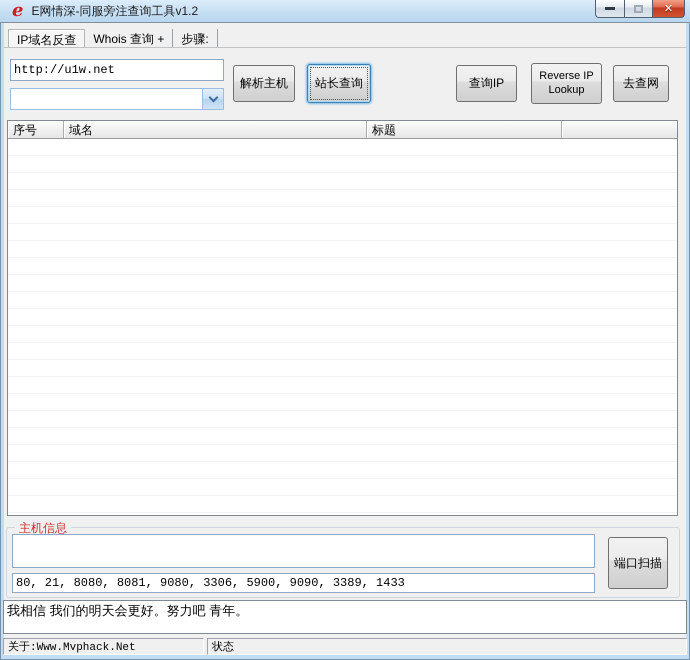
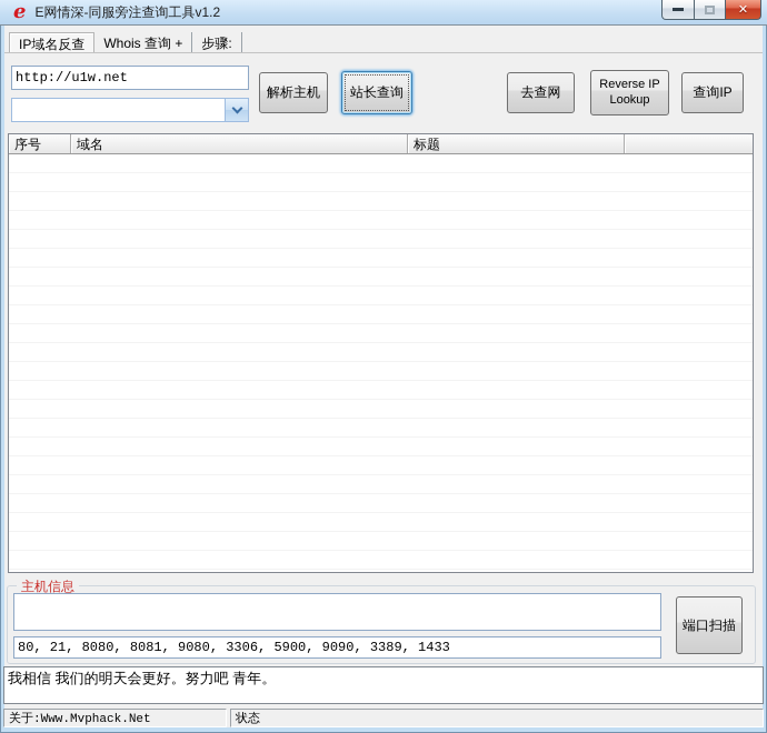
  e
  E网情深-同服旁注查询工具v1.2
  ✕
  IP域名反查
  Whois 查询 +
  步骤:
  http://u1w.net
  解析主机
  站长查询
- 查询IP
+ 去查网
  Reverse IP Lookup
- 去查网
+ 查询IP
  序号
  域名
  标题
  主机信息
  80, 21, 8080, 8081, 9080, 3306, 5900, 9090, 3389, 1433
  端口扫描
  我相信 我们的明天会更好。努力吧 青年。
  关于:Www.Mvphack.Net
  状态
